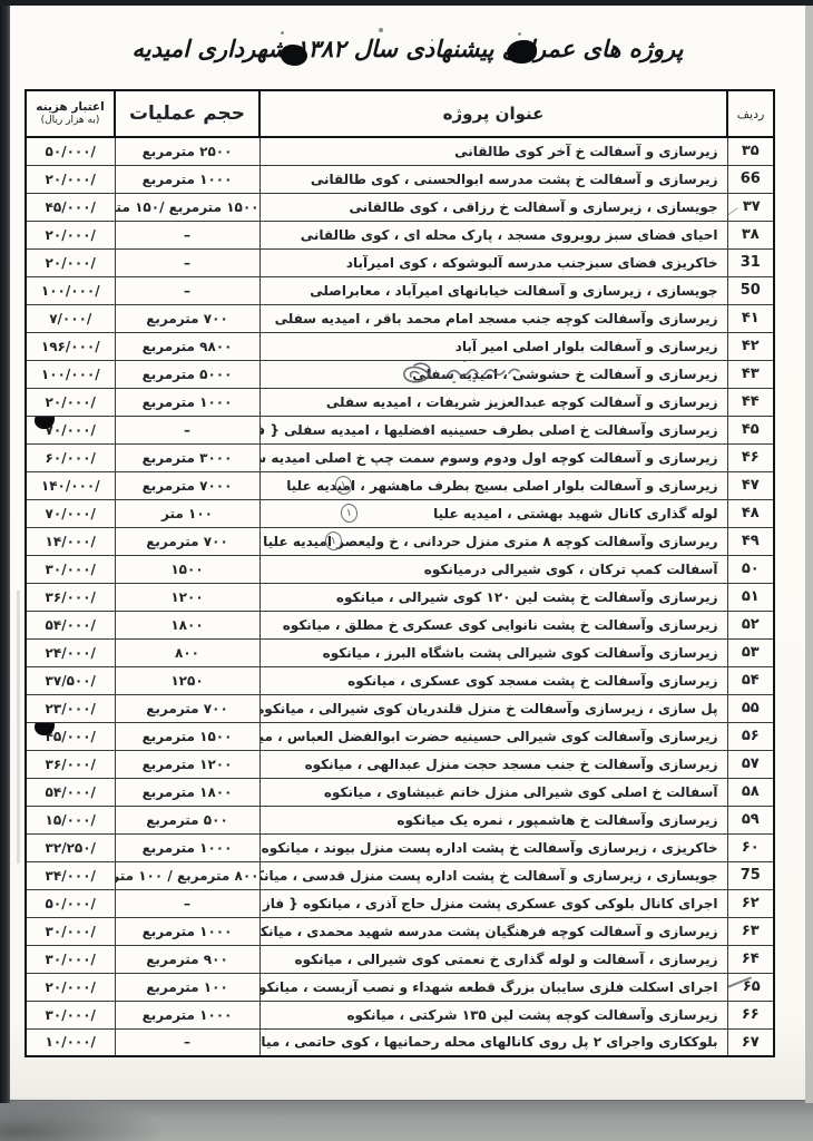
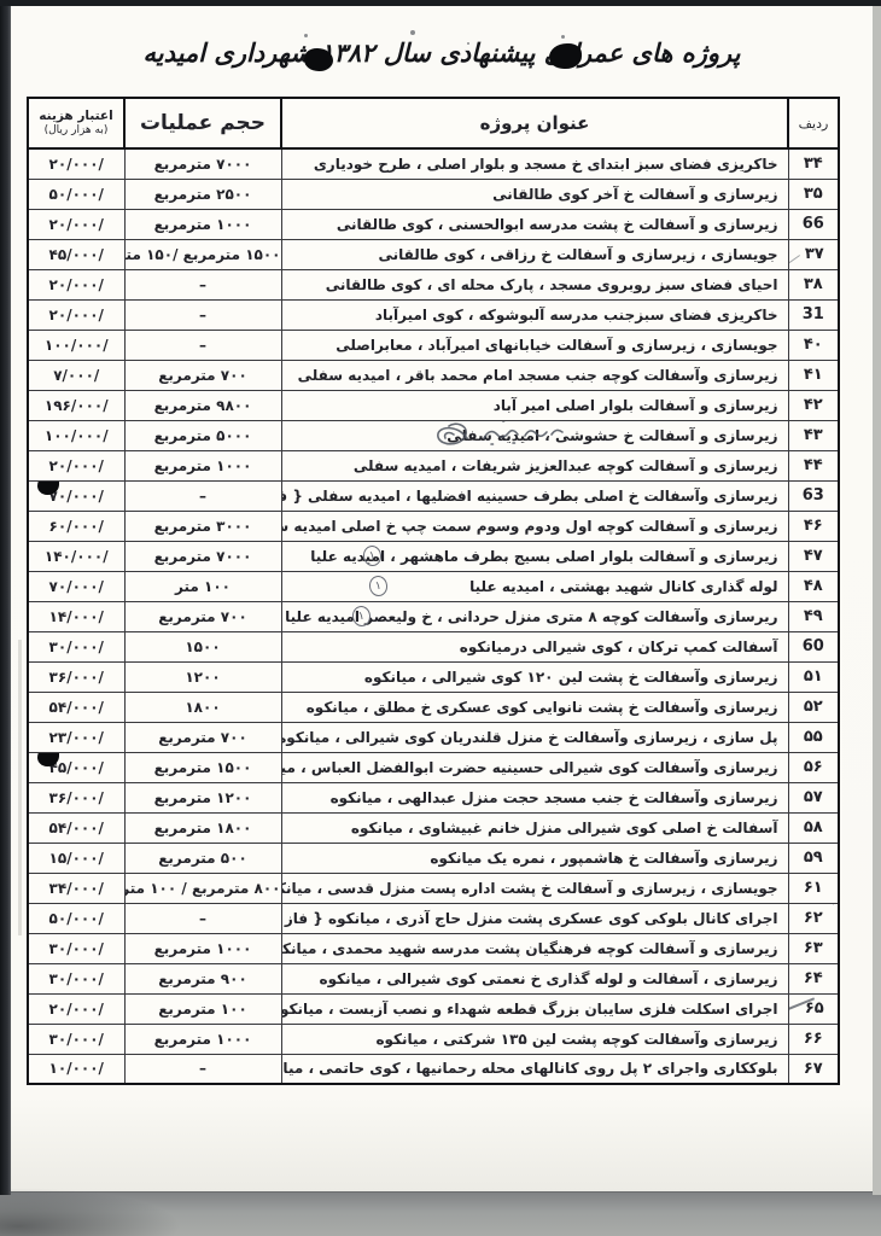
  پروژه های عمر پیشنهادی سال ۳۸۲ شهرداری امیدیه
  ردیف	عنوان پروژه	حجم عملیات	اعتبار هزینه (به هزار ریال)
+ ۳۴	خاکریزی فضای سبز ابتدای خ مسجد و بلوار اصلی ، طرح خودیاری	۷۰۰۰ مترمربع	۲۰/۰۰۰/
  ۳۵	زیرسازی و آسفالت خ آخر کوی طالقانی	۲۵۰۰ مترمربع	۵۰/۰۰۰/
  66	زیرسازی و آسفالت خ پشت مدرسه ابوالحسنی ، کوی طالقانی	۱۰۰۰ مترمربع	۲۰/۰۰۰/
  ۳۷	جویسازی ، زیرسازی و آسفالت خ رزاقی ، کوی طالقانی	۱۵۰۰ مترمربع /۱۵۰ مت	۴۵/۰۰۰/
  ۳۸	احیای فضای سبز روبروی مسجد ، پارک محله ای ، کوی طالقانی	–	۲۰/۰۰۰/
  31	خاکریزی فضای سبزجنب مدرسه آلبوشوکه ، کوی امیرآباد	–	۲۰/۰۰۰/
- 50	جویسازی ، زیرسازی و آسفالت خیابانهای امیرآباد ، معابراصلی	–	۱۰۰/۰۰۰/
+ ۴۰	جویسازی ، زیرسازی و آسفالت خیابانهای امیرآباد ، معابراصلی	–	۱۰۰/۰۰۰/
  ۴۱	زیرسازی وآسفالت کوچه جنب مسجد امام محمد باقر ، امیدیه سفلی	۷۰۰ مترمربع	۷/۰۰۰/
  ۴۲	زیرسازی و آسفالت بلوار اصلی امیر آباد	۹۸۰۰ مترمربع	۱۹۶/۰۰۰/
  ۴۳	زیرسازی و آسفالت خ حشوشی ، امیدیه سفلی	۵۰۰۰ مترمربع	۱۰۰/۰۰۰/
  ۴۴	زیرسازی و آسفالت کوچه عبدالعزیز شریفات ، امیدیه سفلی	۱۰۰۰ مترمربع	۲۰/۰۰۰/
- ۴۵	زیرسازی وآسفالت خ اصلی بطرف حسینیه افضلیها ، امیدیه سفلی { ف	–	۷۰/۰۰۰/
+ 63	زیرسازی وآسفالت خ اصلی بطرف حسینیه افضلیها ، امیدیه سفلی { ف	–	۷۰/۰۰۰/
  ۴۶	زیرسازی و آسفالت کوچه اول ودوم وسوم سمت چپ خ اصلی امیدیه س	۳۰۰۰ مترمربع	۶۰/۰۰۰/
- ۵۰	آسفالت کمپ ترکان ، کوی شیرالی درمیانکوه	۱۵۰۰	۳۰/۰۰۰/
+ 60	آسفالت کمپ ترکان ، کوی شیرالی درمیانکوه	۱۵۰۰	۳۰/۰۰۰/
  ۵۱	زیرسازی وآسفالت خ پشت لین ۱۲۰ کوی شیرالی ، میانکوه	۱۲۰۰	۳۶/۰۰۰/
  ۵۲	زیرسازی وآسفالت خ پشت نانوایی کوی عسکری خ مطلق ، میانکوه	۱۸۰۰	۵۴/۰۰۰/
- ۵۳	زیرسازی وآسفالت کوی شیرالی پشت باشگاه البرز ، میانکوه	۸۰۰	۲۴/۰۰۰/
- ۵۴	زیرسازی وآسفالت خ پشت مسجد کوی عسکری ، میانکوه	۱۲۵۰	۳۷/۵۰۰/
  ۵۵	پل سازی ، زیرسازی وآسفالت خ منزل قلندریان کوی شیرالی ، میانکوه	۷۰۰ مترمربع	۲۳/۰۰۰/
  ۵۶	زیرسازی وآسفالت کوی شیرالی حسینیه حضرت ابوالفضل العباس ، می	۱۵۰۰ مترمربع	۴۵/۰۰۰/
  ۵۷	زیرسازی وآسفالت خ جنب مسجد حجت منزل عبدالهی ، میانکوه	۱۲۰۰ مترمربع	۳۶/۰۰۰/
  ۵۸	آسفالت خ اصلی کوی شیرالی منزل خانم غبیشاوی ، میانکوه	۱۸۰۰ مترمربع	۵۴/۰۰۰/
  ۵۹	زیرسازی وآسفالت خ هاشمپور ، نمره یک میانکوه	۵۰۰ مترمربع	۱۵/۰۰۰/
- ۶۰	خاکریزی ، زیرسازی وآسفالت خ پشت اداره پست منزل بیوند ، میانکوه	۱۰۰۰ مترمربع	۳۲/۲۵۰/
- 75	جویسازی ، زیرسازی و آسفالت خ پشت اداره پست منزل قدسی ، میانک	۸۰۰ مترمربع / ۱۰۰ متر	۳۴/۰۰۰/
+ ۶۱	جویسازی ، زیرسازی و آسفالت خ پشت اداره پست منزل قدسی ، میانک	۸۰۰ مترمربع / ۱۰۰ متر	۳۴/۰۰۰/
  ۶۲	اجرای کانال بلوکی کوی عسکری پشت منزل حاج آذری ، میانکوه { فاز	–	۵۰/۰۰۰/
  ۶۳	زیرسازی و آسفالت کوچه فرهنگیان پشت مدرسه شهید محمدی ، میانک	۱۰۰۰ مترمربع	۳۰/۰۰۰/
  ۶۴	زیرسازی ، آسفالت و لوله گذاری خ نعمتی کوی شیرالی ، میانکوه	۹۰۰ مترمربع	۳۰/۰۰۰/
  ۶۵	اجرای اسکلت فلزی سایبان بزرگ قطعه شهداء و نصب آزبست ، میانکو	۱۰۰ مترمربع	۲۰/۰۰۰/
  ۶۶	زیرسازی وآسفالت کوچه پشت لین ۱۳۵ شرکتی ، میانکوه	۱۰۰۰ مترمربع	۳۰/۰۰۰/
  ۶۷	بلوککاری واجرای ۲ پل روی کانالهای محله رحمانیها ، کوی حاتمی ، میان	–	۱۰/۰۰۰/
